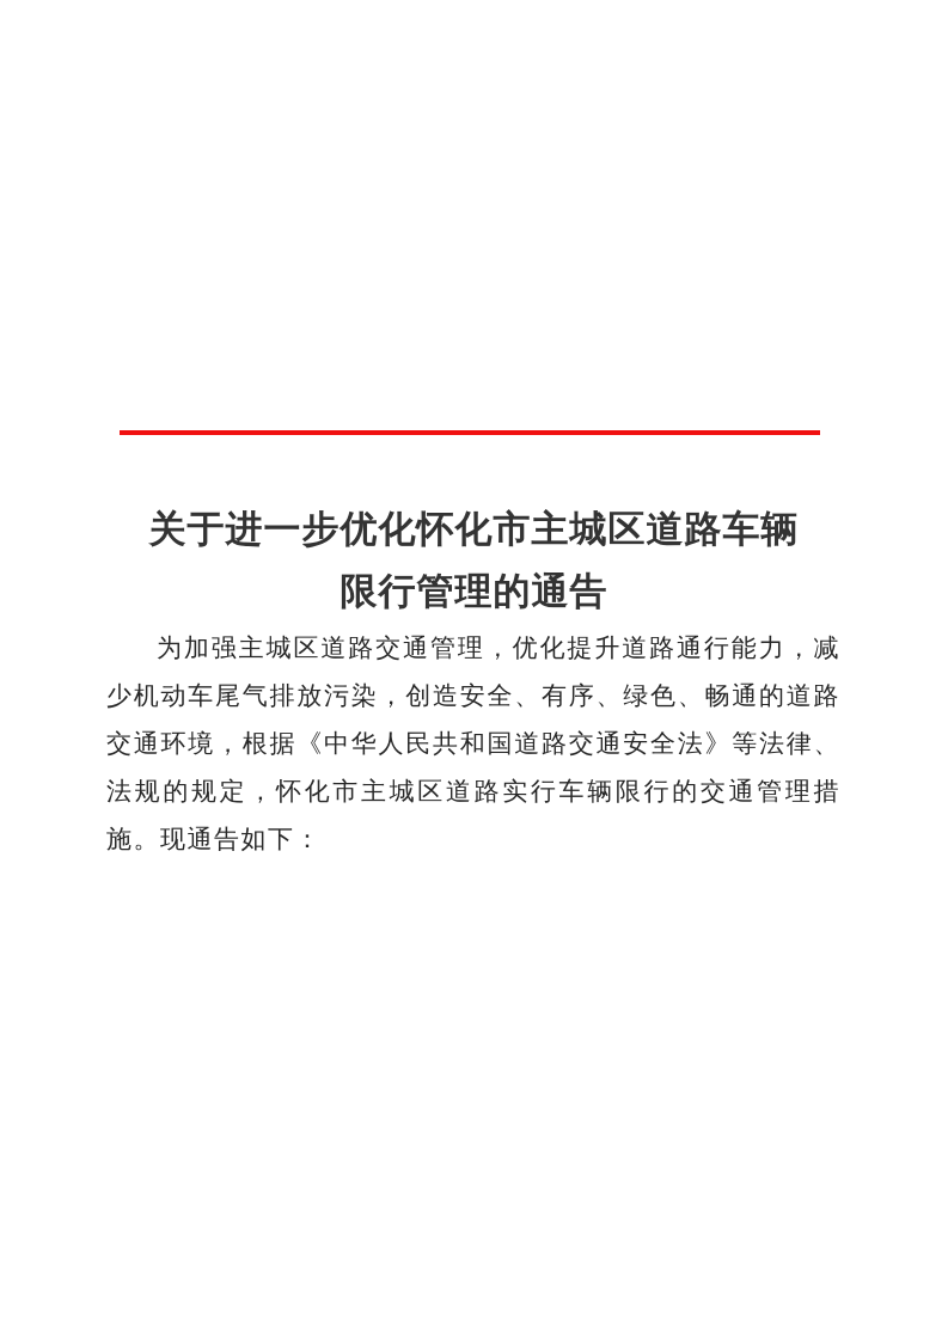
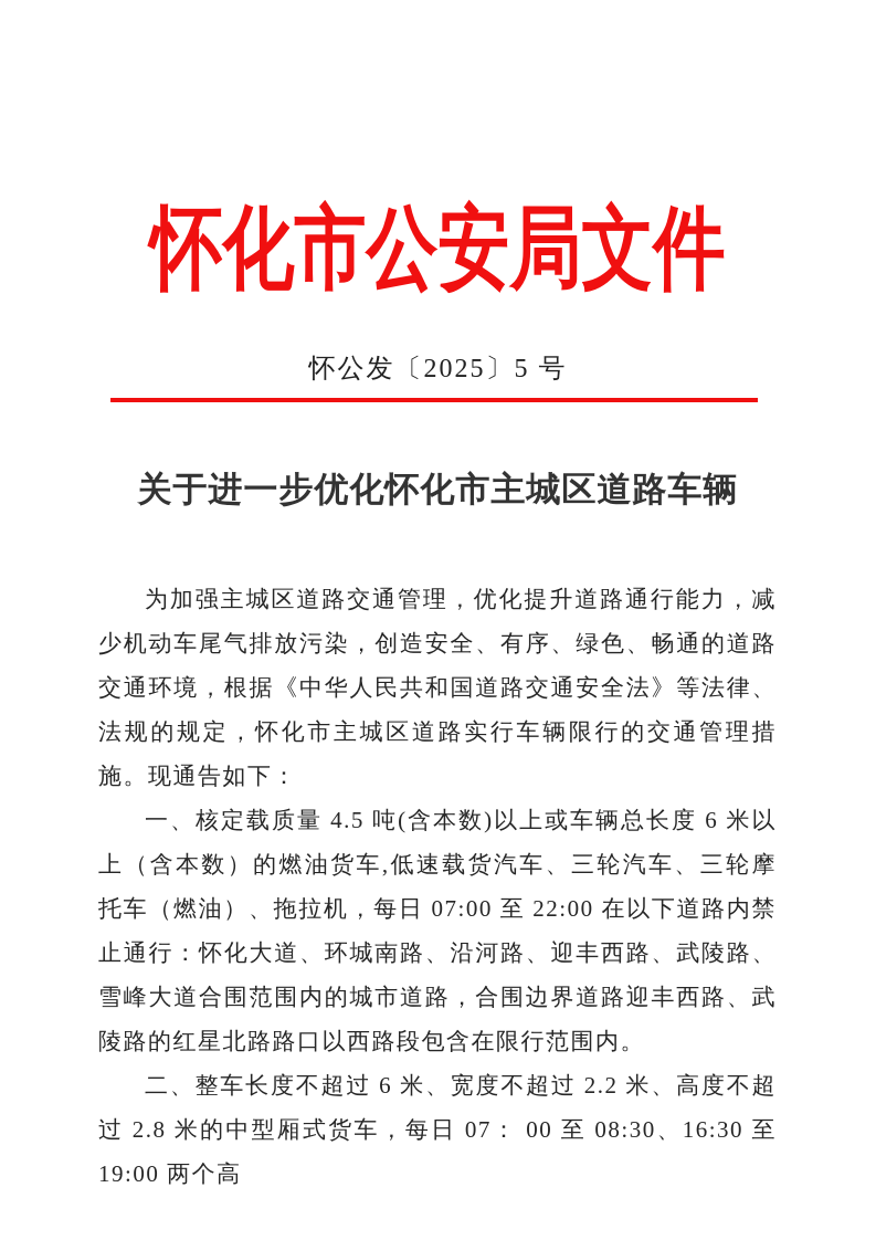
+ 怀化市公安局文件
+ 怀公发〔2025〕5 号
  关于进一步优化怀化市主城区道路车辆
- 限行管理的通告
  为加强主城区道路交通管理，优化提升道路通行能力，减少机动车尾气排放污染，创造安全、有序、绿色、畅通的道路交通环境，根据《中华人民共和国道路交通安全法》等法律、法规的规定，怀化市主城区道路实行车辆限行的交通管理措施。现通告如下：
+ 一、核定载质量 4.5 吨(含本数)以上或车辆总长度 6 米以上（含本数）的燃油货车,低速载货汽车、三轮汽车、三轮摩托车（燃油）、拖拉机，每日 07:00 至 22:00 在以下道路内禁止通行：怀化大道、环城南路、沿河路、迎丰西路、武陵路、雪峰大道合围范围内的城市道路，合围边界道路迎丰西路、武陵路的红星北路路口以西路段包含在限行范围内。
+ 二、整车长度不超过 6 米、宽度不超过 2.2 米、高度不超过 2.8 米的中型厢式货车，每日 07： 00 至 08:30、16:30 至 19:00 两个高
